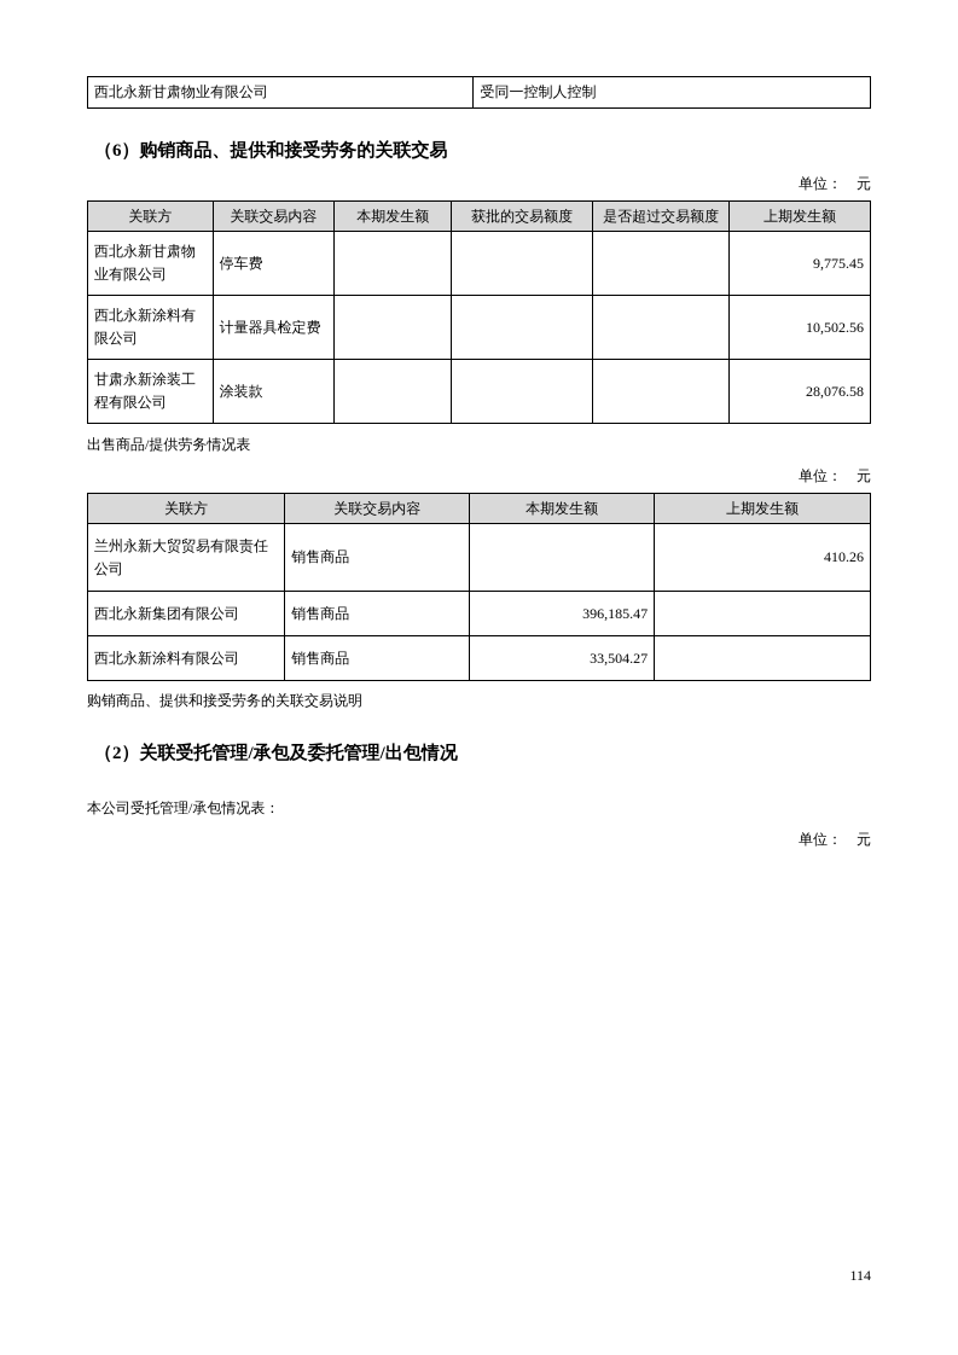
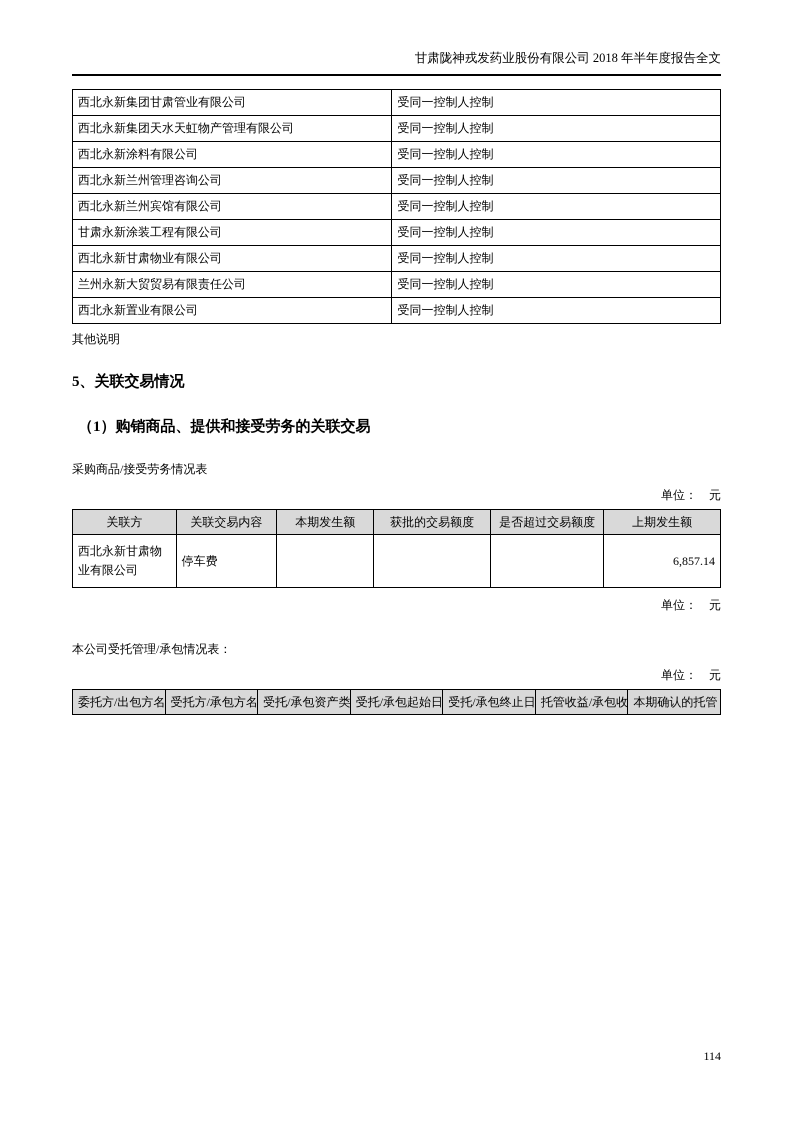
+ 甘肃陇神戎发药业股份有限公司 2018 年半年度报告全文
+ 西北永新集团甘肃管业有限公司	受同一控制人控制
+ 西北永新集团天水天虹物产管理有限公司	受同一控制人控制
+ 西北永新涂料有限公司	受同一控制人控制
+ 西北永新兰州管理咨询公司	受同一控制人控制
+ 西北永新兰州宾馆有限公司	受同一控制人控制
+ 甘肃永新涂装工程有限公司	受同一控制人控制
  西北永新甘肃物业有限公司	受同一控制人控制
+ 兰州永新大贸贸易有限责任公司	受同一控制人控制
+ 西北永新置业有限公司	受同一控制人控制
+ 其他说明
+ 5、关联交易情况
- （6）购销商品、提供和接受劳务的关联交易
+ （1）购销商品、提供和接受劳务的关联交易
+ 采购商品/接受劳务情况表
  单位： 元
  关联方	关联交易内容	本期发生额	获批的交易额度	是否超过交易额度	上期发生额
- 西北永新甘肃物业有限公司	停车费				9,775.45
+ 西北永新甘肃物业有限公司	停车费				6,857.14
- 西北永新涂料有限公司	计量器具检定费				10,502.56
- 甘肃永新涂装工程有限公司	涂装款				28,076.58
- 出售商品/提供劳务情况表
  单位： 元
- 关联方	关联交易内容	本期发生额	上期发生额
- 兰州永新大贸贸易有限责任公司	销售商品		410.26
- 西北永新集团有限公司	销售商品	396,185.47
- 西北永新涂料有限公司	销售商品	33,504.27
- 购销商品、提供和接受劳务的关联交易说明
- （2）关联受托管理/承包及委托管理/出包情况
  本公司受托管理/承包情况表：
  单位： 元
+ 委托方/出包方名	受托方/承包方名	受托/承包资产类	受托/承包起始日	受托/承包终止日	托管收益/承包收	本期确认的托管
  114
